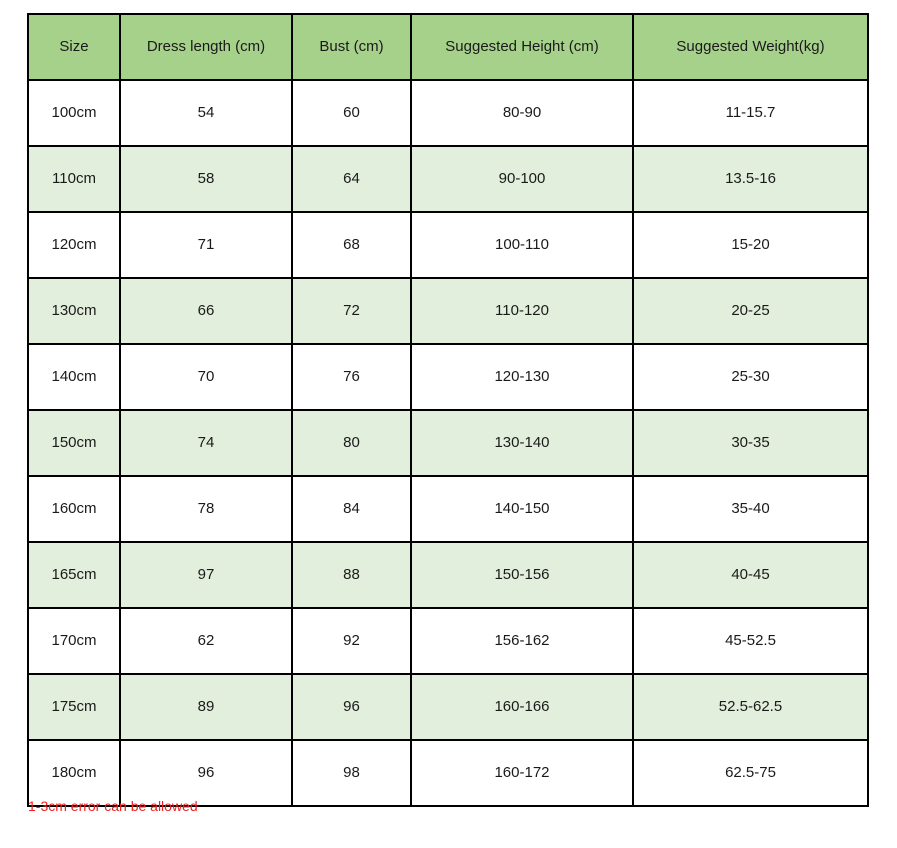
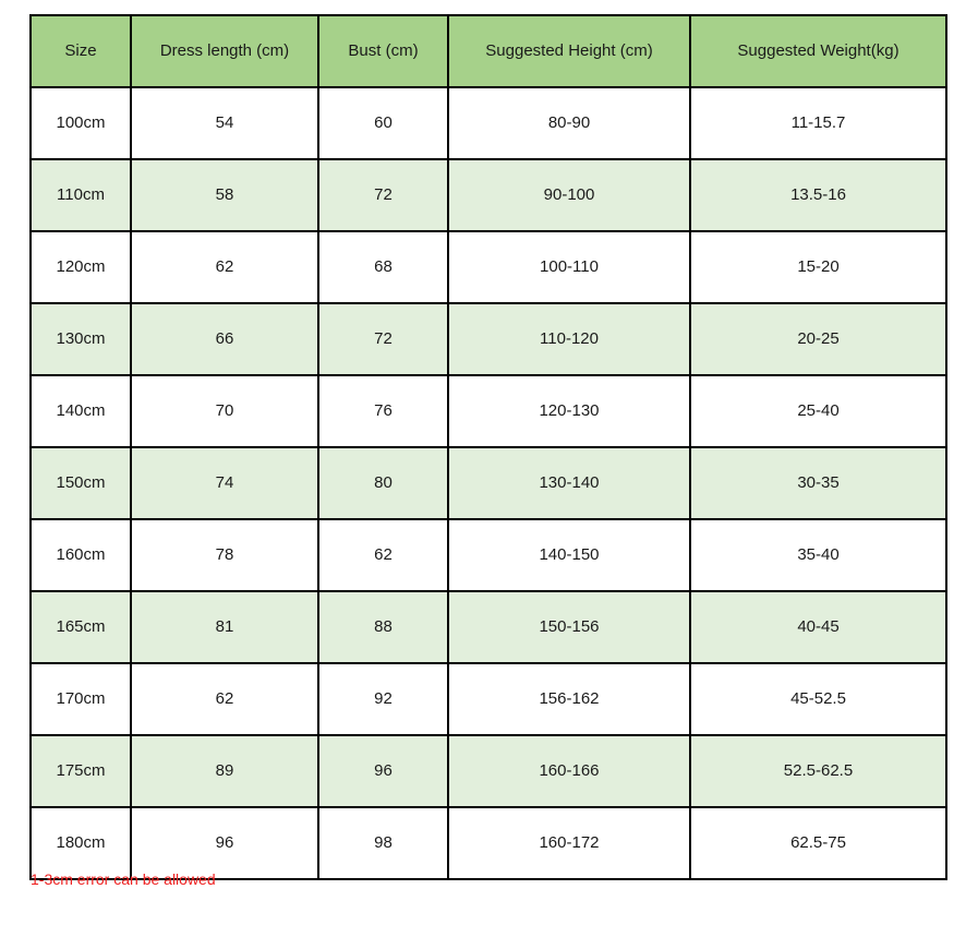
  Size	Dress length (cm)	Bust (cm)	Suggested Height (cm)	Suggested Weight(kg)
  100cm	54	60	80-90	11-15.7
- 110cm	58	64	90-100	13.5-16
+ 110cm	58	72	90-100	13.5-16
- 120cm	71	68	100-110	15-20
+ 120cm	62	68	100-110	15-20
  130cm	66	72	110-120	20-25
- 140cm	70	76	120-130	25-30
+ 140cm	70	76	120-130	25-40
  150cm	74	80	130-140	30-35
- 160cm	78	84	140-150	35-40
+ 160cm	78	62	140-150	35-40
- 165cm	97	88	150-156	40-45
+ 165cm	81	88	150-156	40-45
  170cm	62	92	156-162	45-52.5
  175cm	89	96	160-166	52.5-62.5
  180cm	96	98	160-172	62.5-75
  1-3cm error can be allowed
